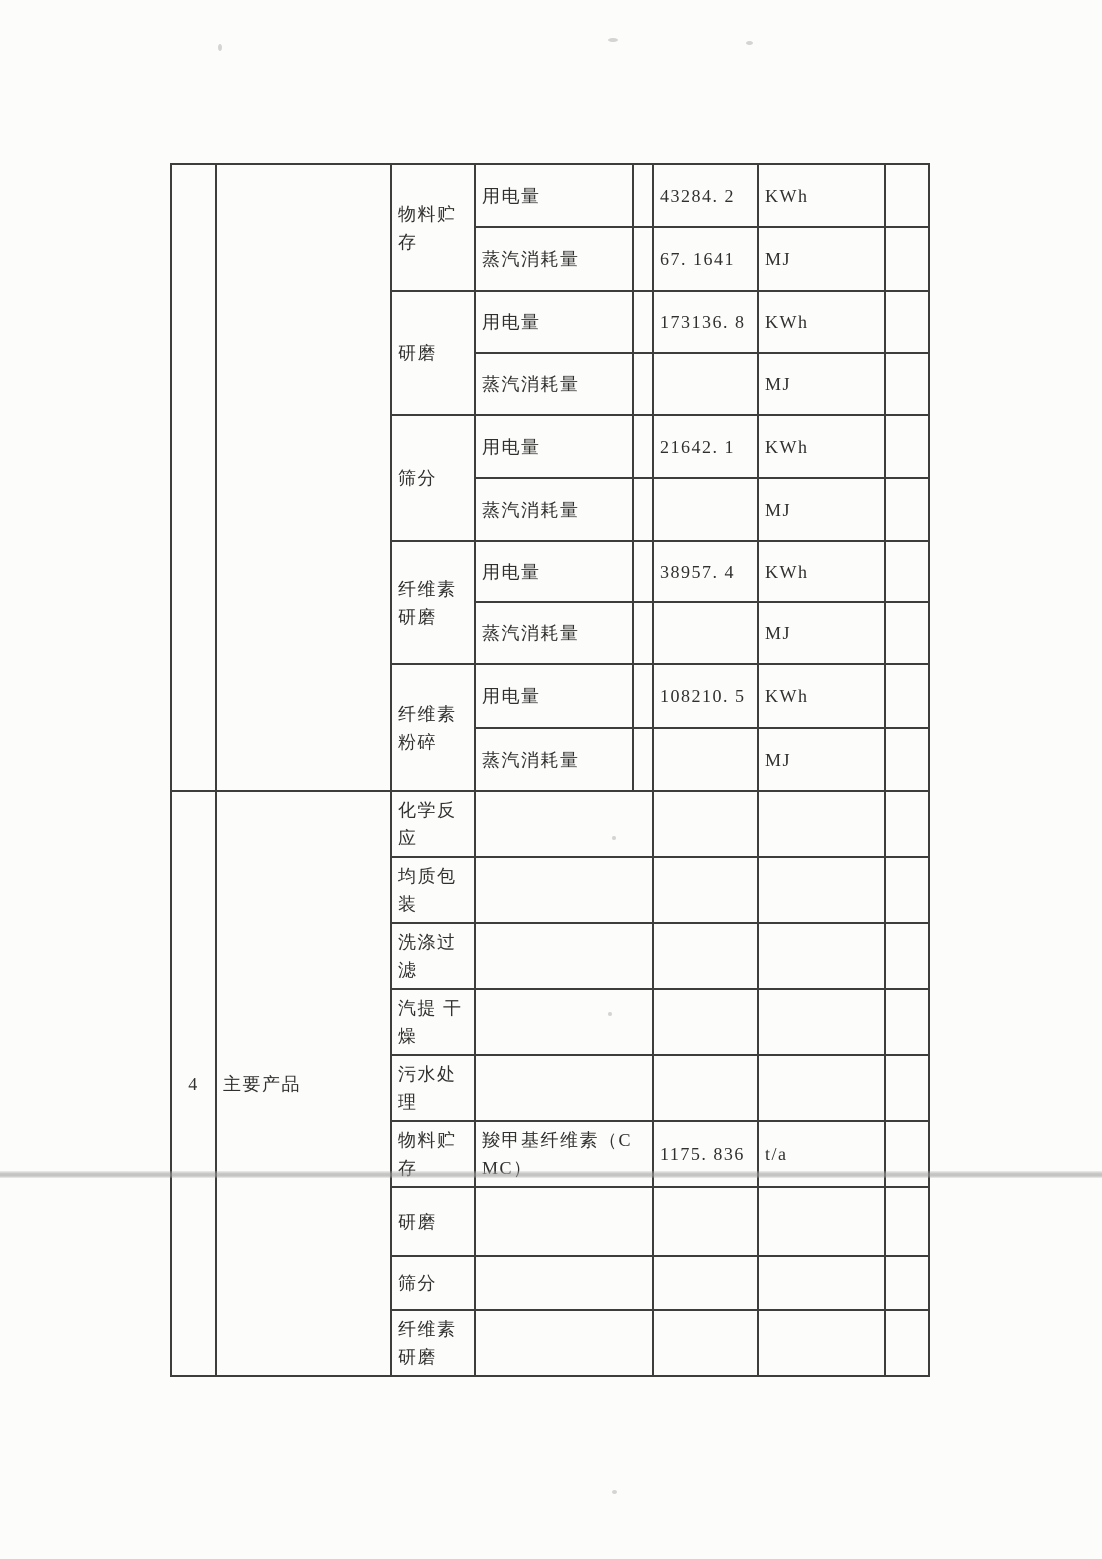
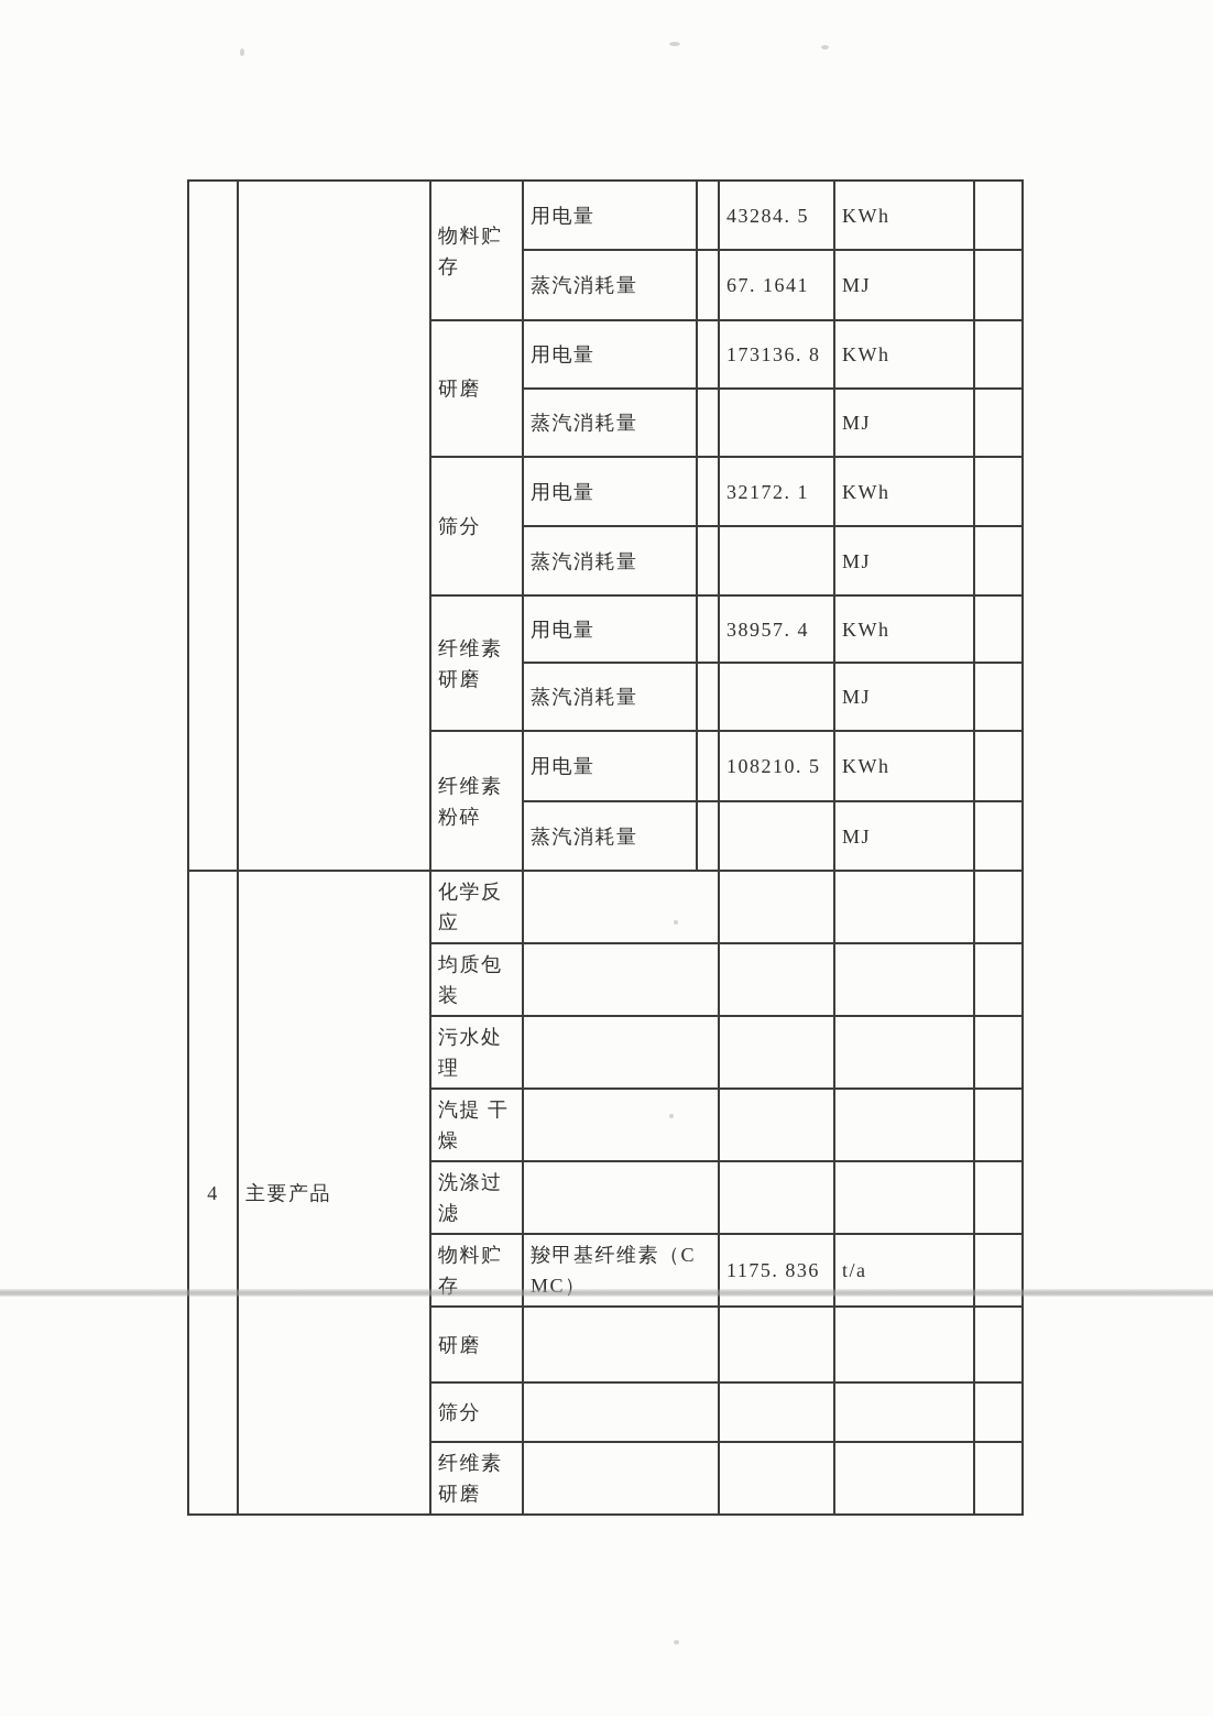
- 		物料贮存	用电量		43284. 2	KWh
+ 		物料贮存	用电量		43284. 5	KWh
  蒸汽消耗量		67. 1641	MJ
  研磨	用电量		173136. 8	KWh
  蒸汽消耗量			MJ
- 筛分	用电量		21642. 1	KWh
+ 筛分	用电量		32172. 1	KWh
  蒸汽消耗量			MJ
  纤维素研磨	用电量		38957. 4	KWh
  蒸汽消耗量			MJ
  纤维素粉碎	用电量		108210. 5	KWh
  蒸汽消耗量			MJ
  4	主要产品	化学反应
  均质包装
- 洗涤过滤
+ 污水处理
  汽提 干燥
- 污水处理
+ 洗涤过滤
  物料贮存	羧甲基纤维素（CMC）	1175. 836	t/a
  研磨
  筛分
  纤维素研磨
